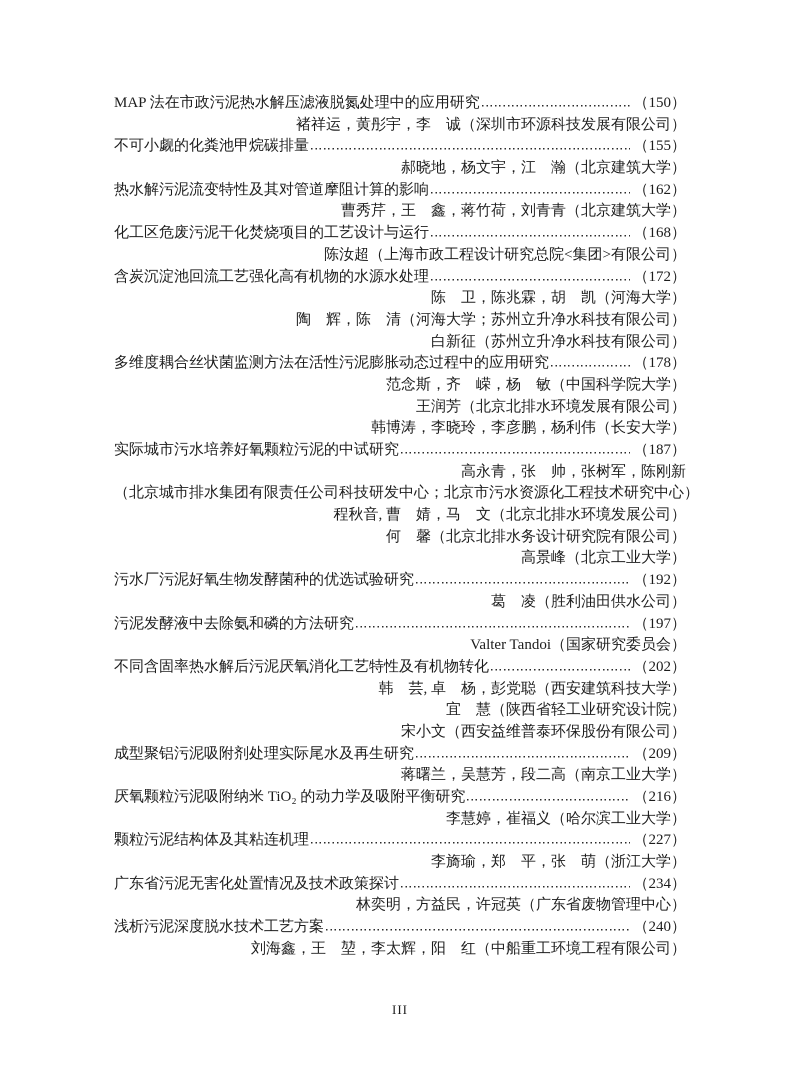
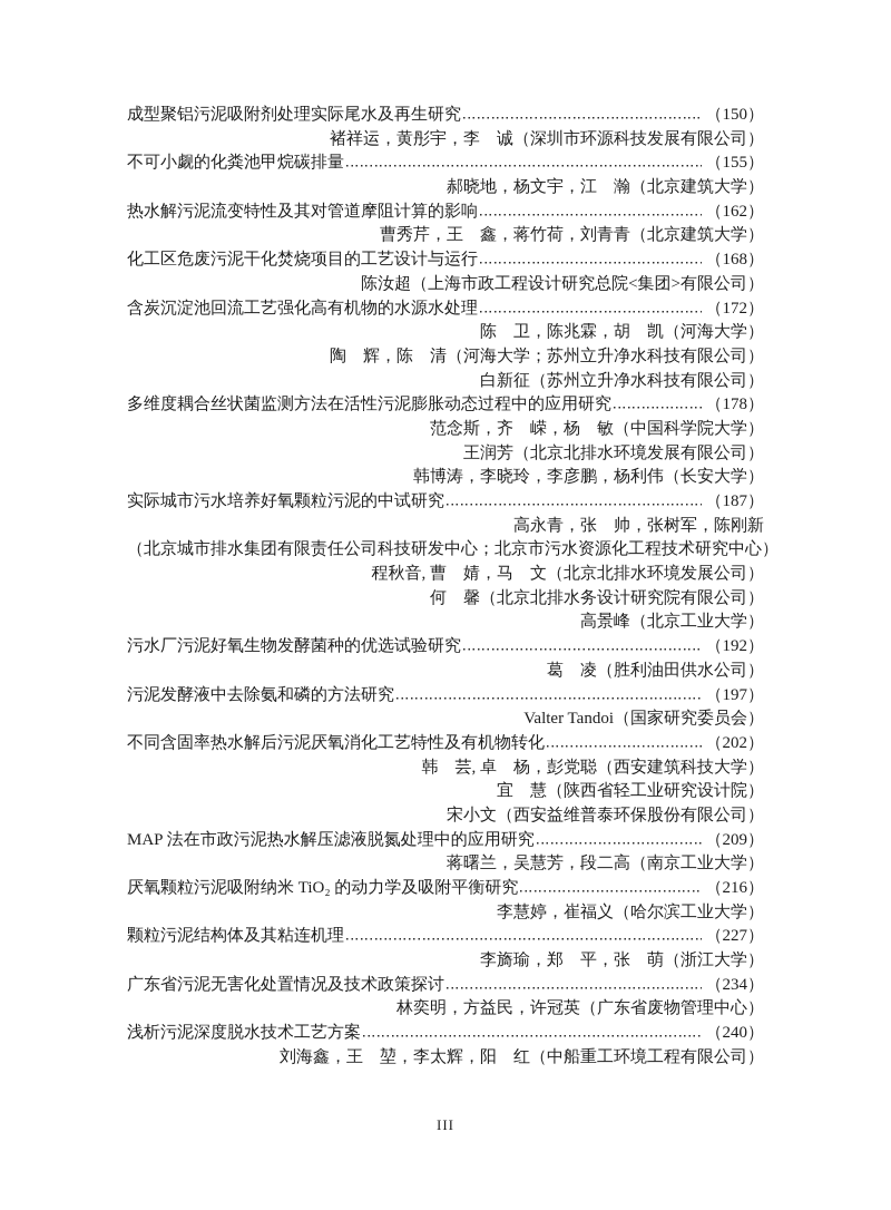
- MAP 法在市政污泥热水解压滤液脱氮处理中的应用研究
+ 成型聚铝污泥吸附剂处理实际尾水及再生研究
  （150）
  褚祥运，黄彤宇，李 诚（深圳市环源科技发展有限公司）
  不可小觑的化粪池甲烷碳排量
  （155）
  郝晓地，杨文宇，江 瀚（北京建筑大学）
  热水解污泥流变特性及其对管道摩阻计算的影响
  （162）
  曹秀芹，王 鑫，蒋竹荷，刘青青（北京建筑大学）
  化工区危废污泥干化焚烧项目的工艺设计与运行
  （168）
  陈汝超（上海市政工程设计研究总院<集团>有限公司）
  含炭沉淀池回流工艺强化高有机物的水源水处理
  （172）
  陈 卫，陈兆霖，胡 凯（河海大学）
  陶 辉，陈 清（河海大学；苏州立升净水科技有限公司）
  白新征（苏州立升净水科技有限公司）
  多维度耦合丝状菌监测方法在活性污泥膨胀动态过程中的应用研究
  （178）
  范念斯，齐 嵘，杨 敏（中国科学院大学）
  王润芳（北京北排水环境发展有限公司）
  韩博涛，李晓玲，李彦鹏，杨利伟（长安大学）
  实际城市污水培养好氧颗粒污泥的中试研究
  （187）
  高永青，张 帅，张树军，陈刚新
  （北京城市排水集团有限责任公司科技研发中心；北京市污水资源化工程技术研究中心）
  程秋音, 曹 婧，马 文（北京北排水环境发展公司）
  何 馨（北京北排水务设计研究院有限公司）
  高景峰（北京工业大学）
  污水厂污泥好氧生物发酵菌种的优选试验研究
  （192）
  葛 凌（胜利油田供水公司）
  污泥发酵液中去除氨和磷的方法研究
  （197）
  Valter Tandoi（国家研究委员会）
  不同含固率热水解后污泥厌氧消化工艺特性及有机物转化
  （202）
  韩 芸, 卓 杨，彭党聪（西安建筑科技大学）
  宜 慧（陕西省轻工业研究设计院）
  宋小文（西安益维普泰环保股份有限公司）
- 成型聚铝污泥吸附剂处理实际尾水及再生研究
+ MAP 法在市政污泥热水解压滤液脱氮处理中的应用研究
  （209）
  蒋曙兰，吴慧芳，段二高（南京工业大学）
  厌氧颗粒污泥吸附纳米 TiO₂ 的动力学及吸附平衡研究
  （216）
  李慧婷，崔福义（哈尔滨工业大学）
  颗粒污泥结构体及其粘连机理
  （227）
  李旖瑜，郑 平，张 萌（浙江大学）
  广东省污泥无害化处置情况及技术政策探讨
  （234）
  林奕明，方益民，许冠英（广东省废物管理中心）
  浅析污泥深度脱水技术工艺方案
  （240）
  刘海鑫，王 堃，李太辉，阳 红（中船重工环境工程有限公司）
  III
